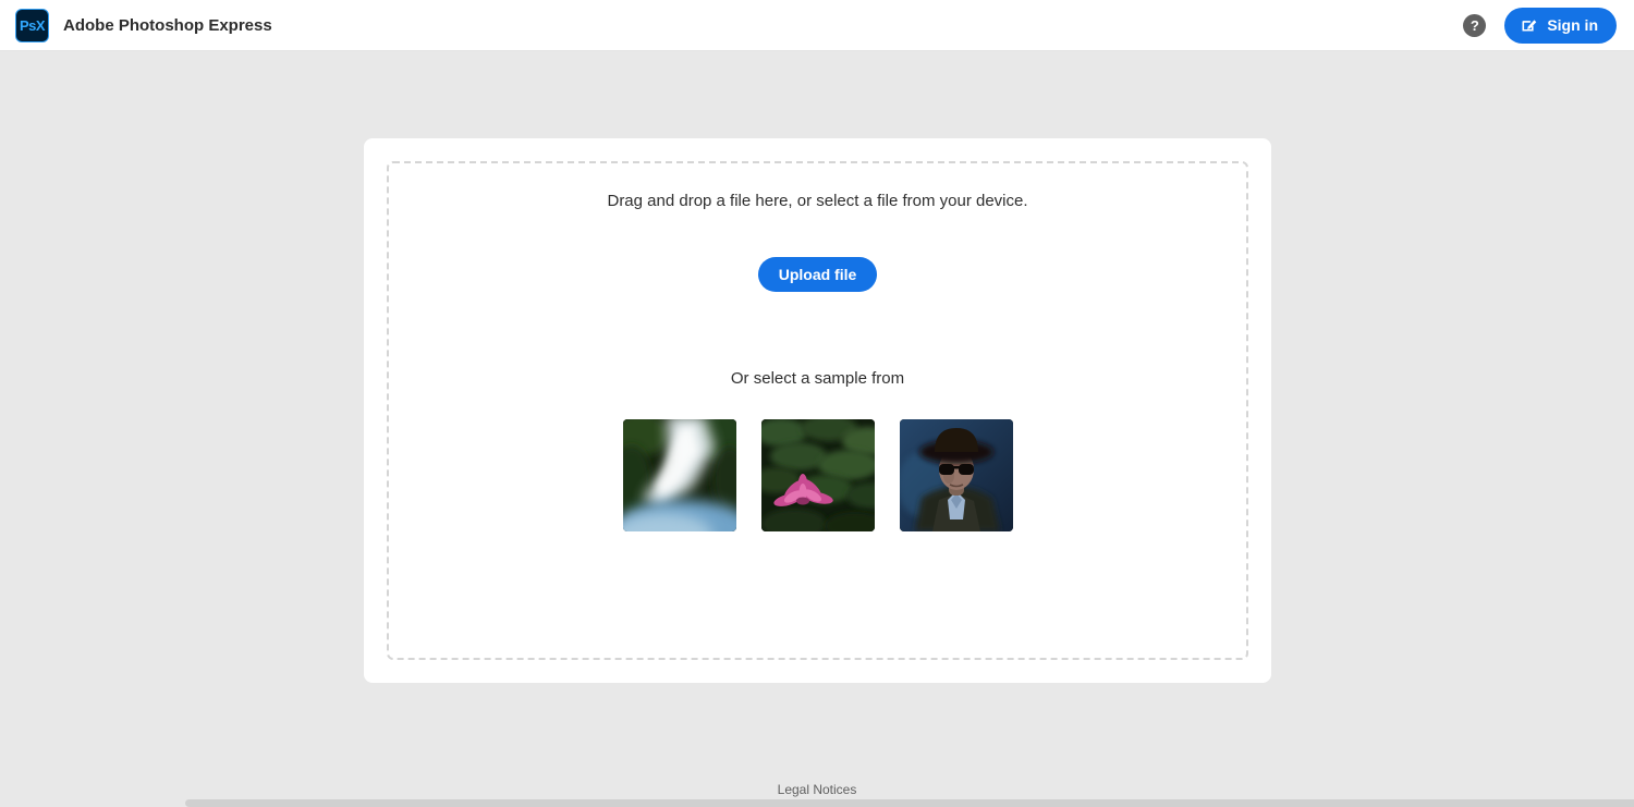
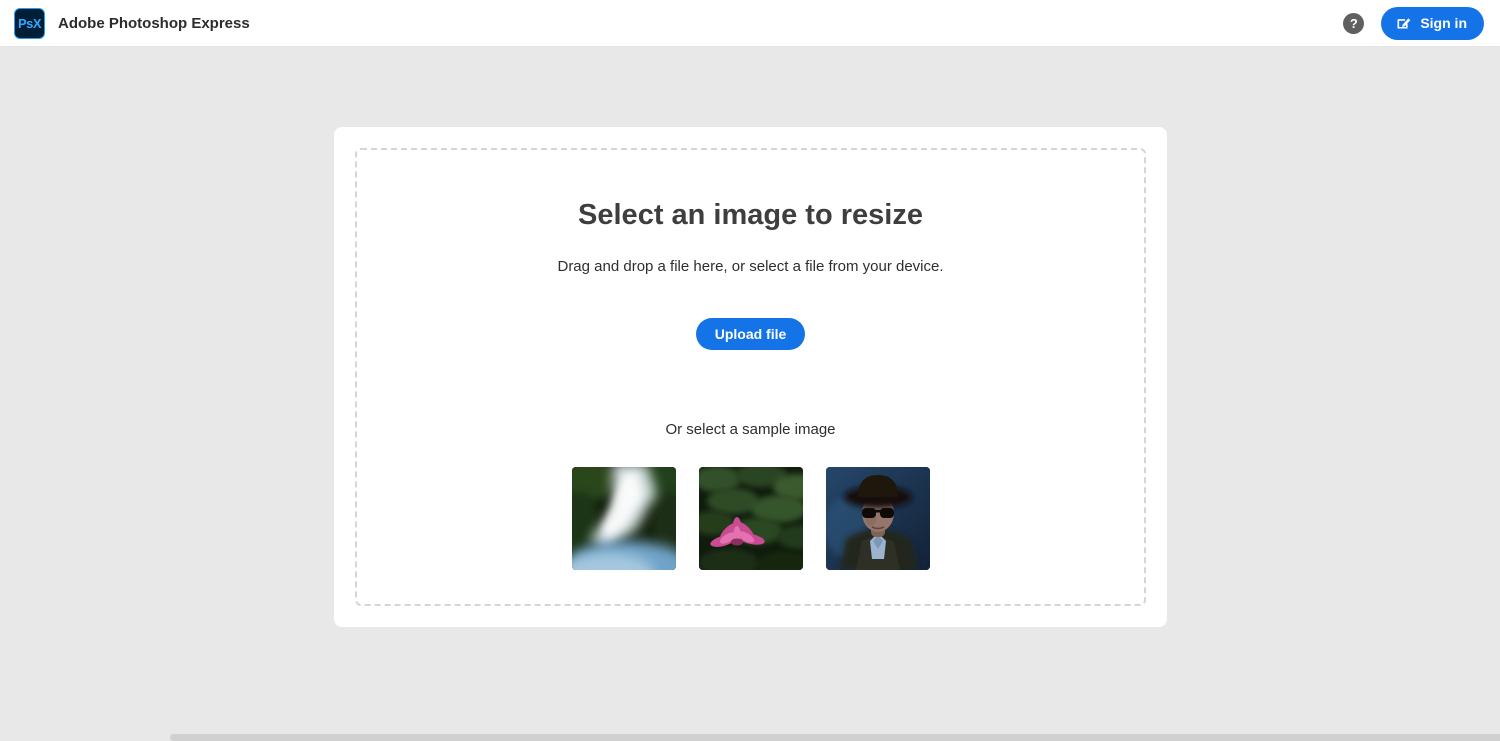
  PsX
  Adobe Photoshop Express
  ?
  Sign in
+ Select an image to resize
  Drag and drop a file here, or select a file from your device.
  Upload file
- Or select a sample from
+ Or select a sample image
- Legal Notices
